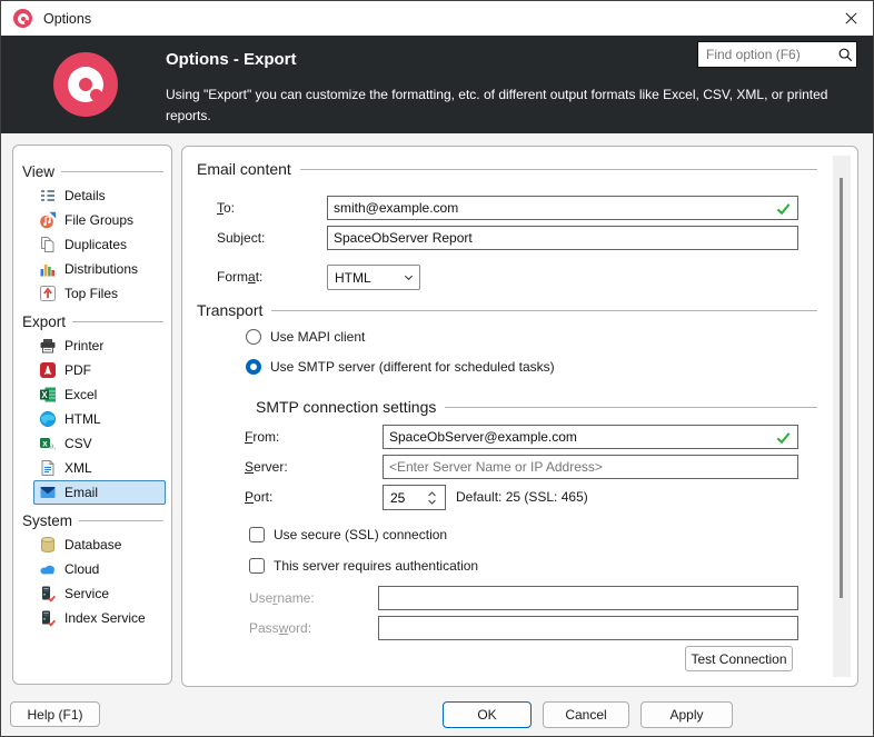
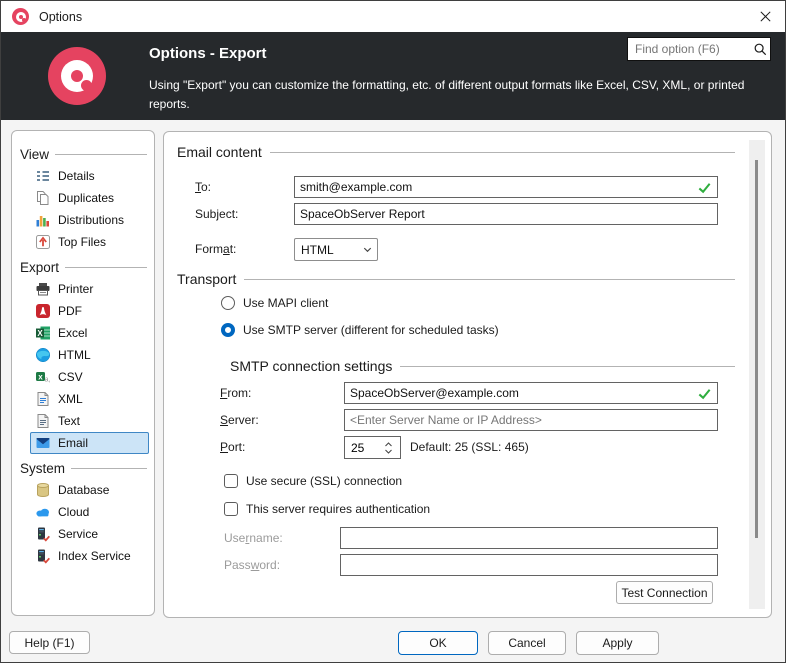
  Options
  Options - Export
  Using "Export" you can customize the formatting, etc. of different output formats like Excel, CSV, XML, or printed reports.
  Find option (F6)
  View
  Details
- File Groups
  Duplicates
  Distributions
  Top Files
  Export
  Printer
  PDF
  X
  Excel
  HTML
  x
  CSV
  XML
+ Text
  Email
  System
  Database
  Cloud
  Service
  Index Service
  Email content
  To:
  smith@example.com
  Subject:
  SpaceObServer Report
  Format:
  HTML
  Transport
  Use MAPI client
  Use SMTP server (different for scheduled tasks)
  SMTP connection settings
  From:
  SpaceObServer@example.com
  Server:
  <Enter Server Name or IP Address>
  Port:
  25
  Default: 25 (SSL: 465)
  Use secure (SSL) connection
  This server requires authentication
  Username:
  Password:
  Test Connection
  Help (F1)
  OK
  Cancel
  Apply
